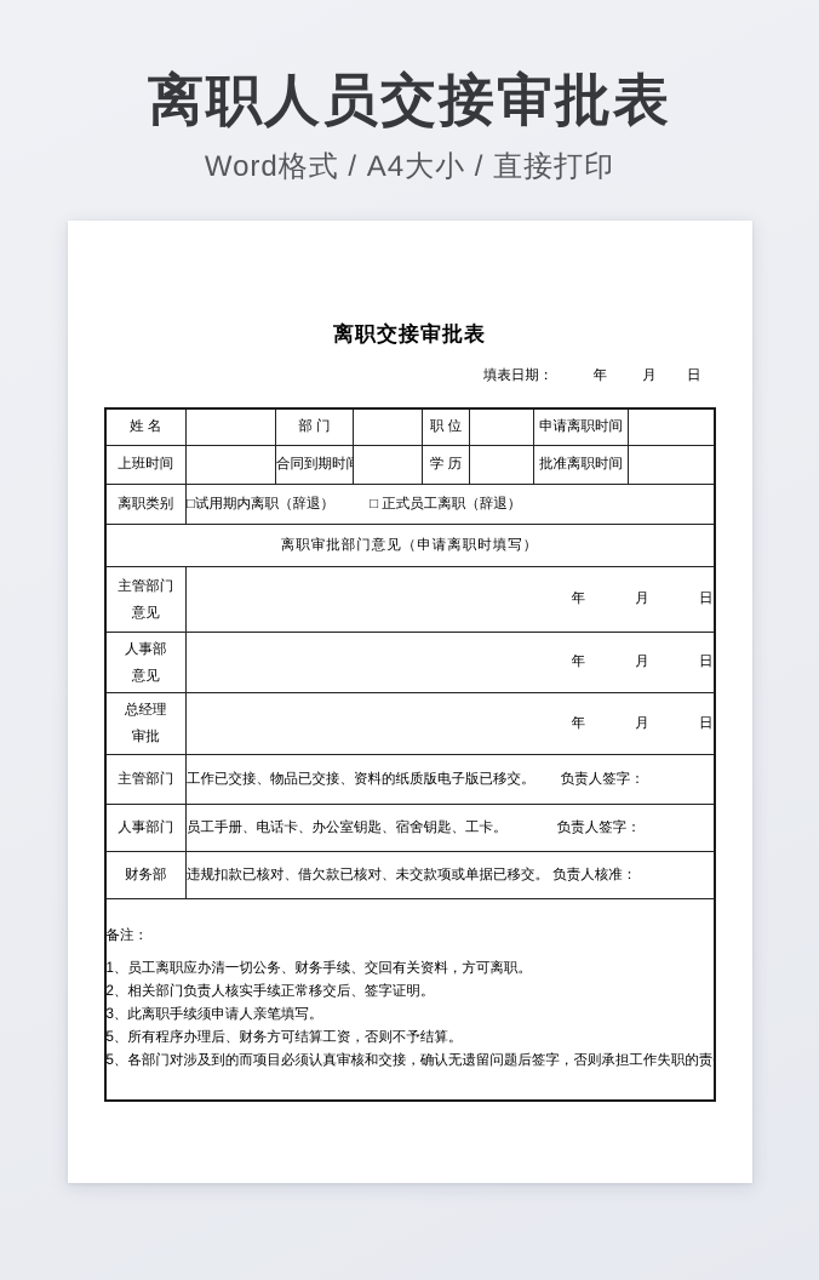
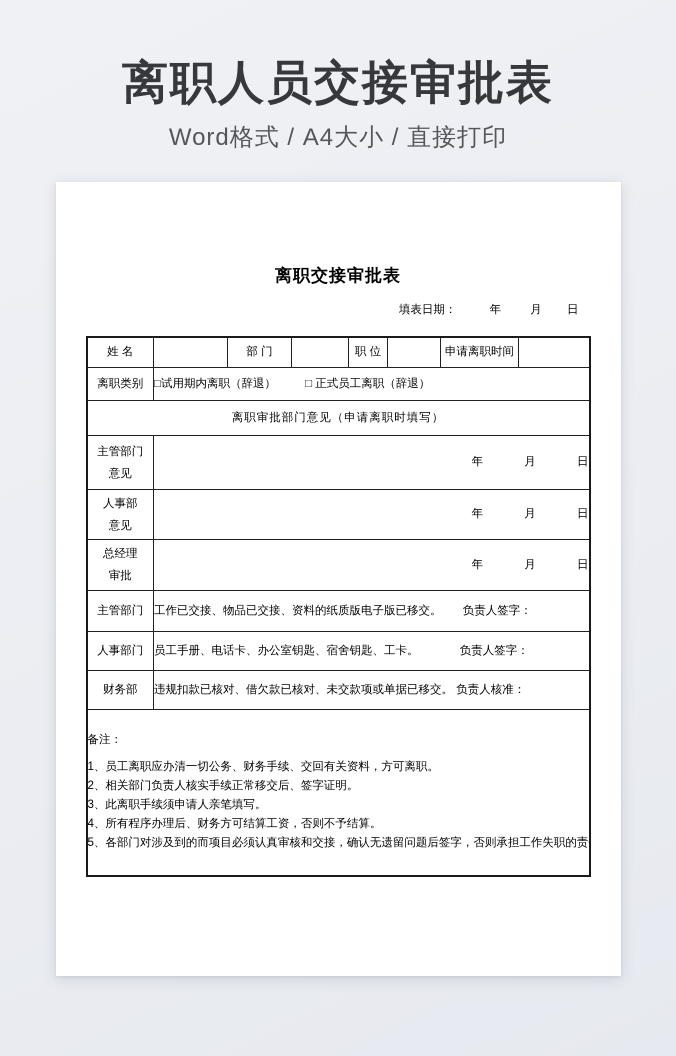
  离职人员交接审批表
  Word格式 / A4大小 / 直接打印
  离职交接审批表
  填表日期： 年 月 日
  姓 名		部 门		职 位		申请离职时间
- 上班时间		合同到期时间		学 历		批准离职时间
  离职类别	□试用期内离职（辞退） □ 正式员工离职（辞退）
  离职审批部门意见（申请离职时填写）
  主管部门 意见	年 月 日
  人事部 意见	年 月 日
  总经理 审批	年 月 日
  主管部门	工作已交接、物品已交接、资料的纸质版电子版已移交。 负责人签字：
  人事部门	员工手册、电话卡、办公室钥匙、宿舍钥匙、工卡。 负责人签字：
  财务部	违规扣款已核对、借欠款已核对、未交款项或单据已移交。 负责人核准：
- 备注： 1、员工离职应办清一切公务、财务手续、交回有关资料，方可离职。 2、相关部门负责人核实手续正常移交后、签字证明。 3、此离职手续须申请人亲笔填写。 5、所有程序办理后、财务方可结算工资，否则不予结算。 5、各部门对涉及到的而项目必须认真审核和交接，确认无遗留问题后签字，否则承担工作失职的责
+ 备注： 1、员工离职应办清一切公务、财务手续、交回有关资料，方可离职。 2、相关部门负责人核实手续正常移交后、签字证明。 3、此离职手续须申请人亲笔填写。 4、所有程序办理后、财务方可结算工资，否则不予结算。 5、各部门对涉及到的而项目必须认真审核和交接，确认无遗留问题后签字，否则承担工作失职的责
